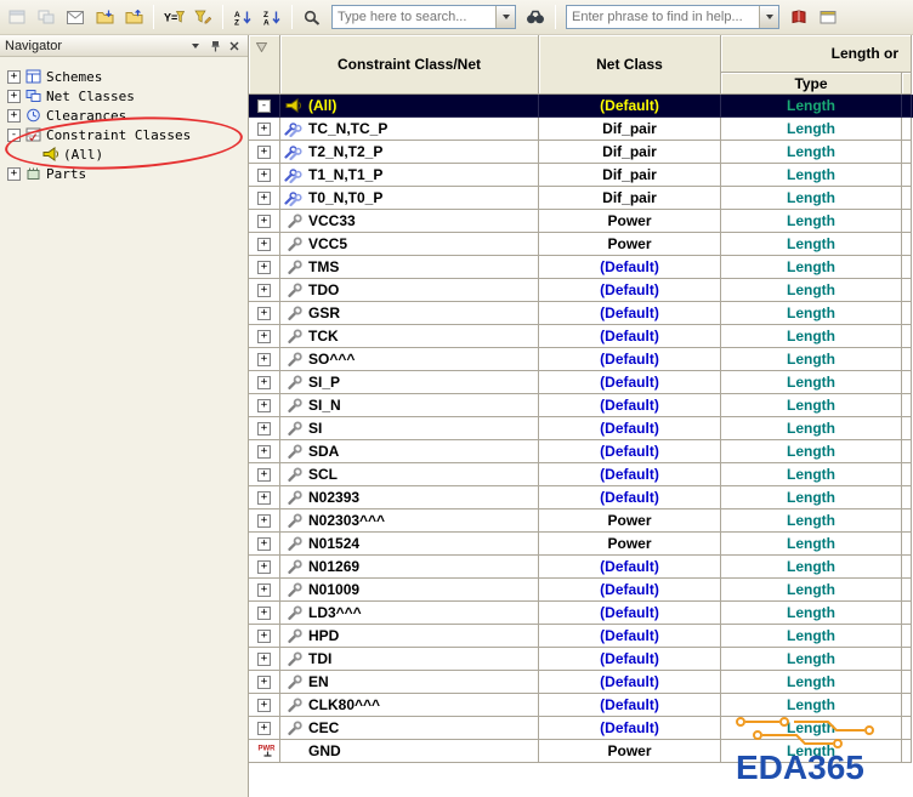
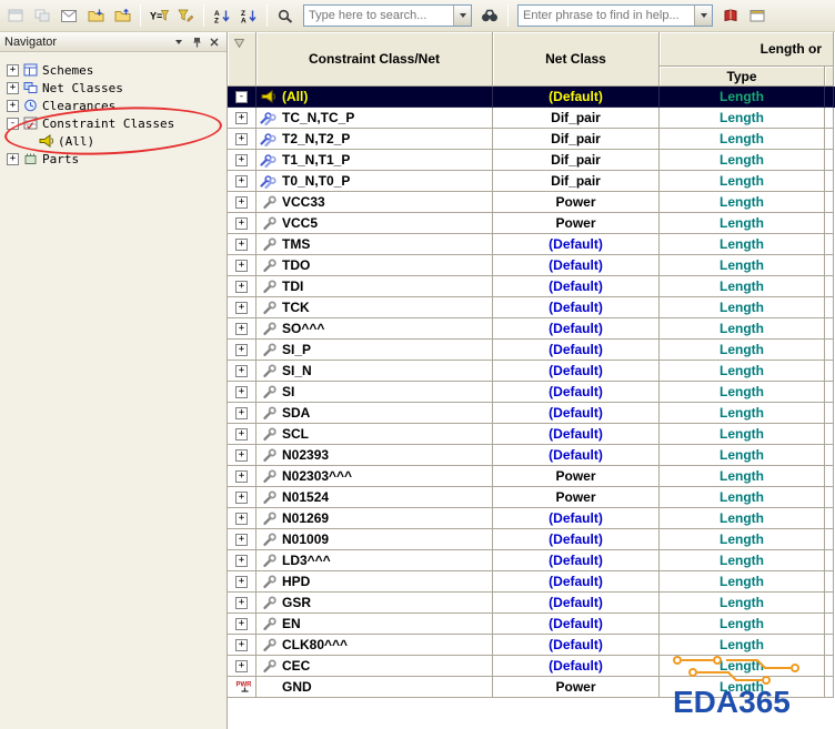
  Y=
  Type here to search...
  Enter phrase to find in help...
  Navigator
  +
  Schemes
  +
  Net Classes
  +
  Clearances
  -
  Constraint Classes
  (All)
  +
  Parts
  Constraint Class/Net
  Net Class
  Length or
  Type
  -
  (All)
  (Default)
  Length
  +
  TC_N,TC_P
  Dif_pair
  Length
  +
  T2_N,T2_P
  Dif_pair
  Length
  +
  T1_N,T1_P
  Dif_pair
  Length
  +
  T0_N,T0_P
  Dif_pair
  Length
  +
  VCC33
  Power
  Length
  +
  VCC5
  Power
  Length
  +
  TMS
  (Default)
  Length
  +
  TDO
  (Default)
  Length
  +
- GSR
+ TDI
  (Default)
  Length
  +
  TCK
  (Default)
  Length
  +
  SO^^^
  (Default)
  Length
  +
  SI_P
  (Default)
  Length
  +
  SI_N
  (Default)
  Length
  +
  SI
  (Default)
  Length
  +
  SDA
  (Default)
  Length
  +
  SCL
  (Default)
  Length
  +
  N02393
  (Default)
  Length
  +
  N02303^^^
  Power
  Length
  +
  N01524
  Power
  Length
  +
  N01269
  (Default)
  Length
  +
  N01009
  (Default)
  Length
  +
  LD3^^^
  (Default)
  Length
  +
  HPD
  (Default)
  Length
  +
- TDI
+ GSR
  (Default)
  Length
  +
  EN
  (Default)
  Length
  +
  CLK80^^^
  (Default)
  Length
  +
  CEC
  (Default)
  Length
  GND
  Power
  Length
  EDA365
